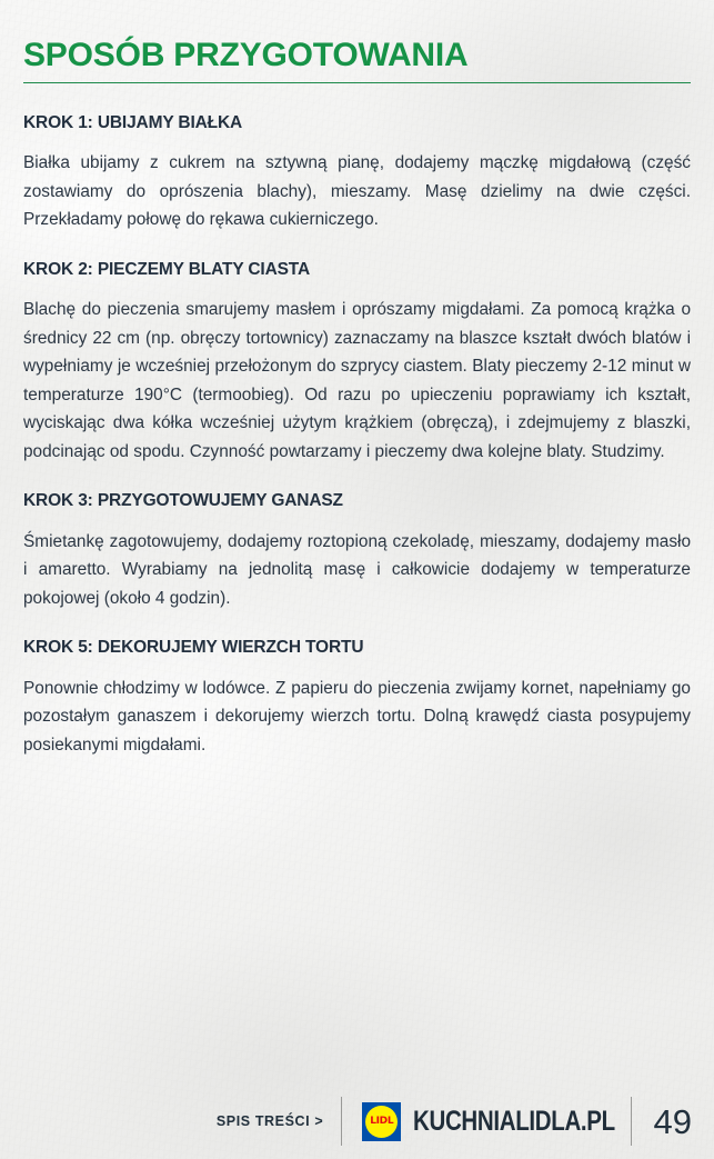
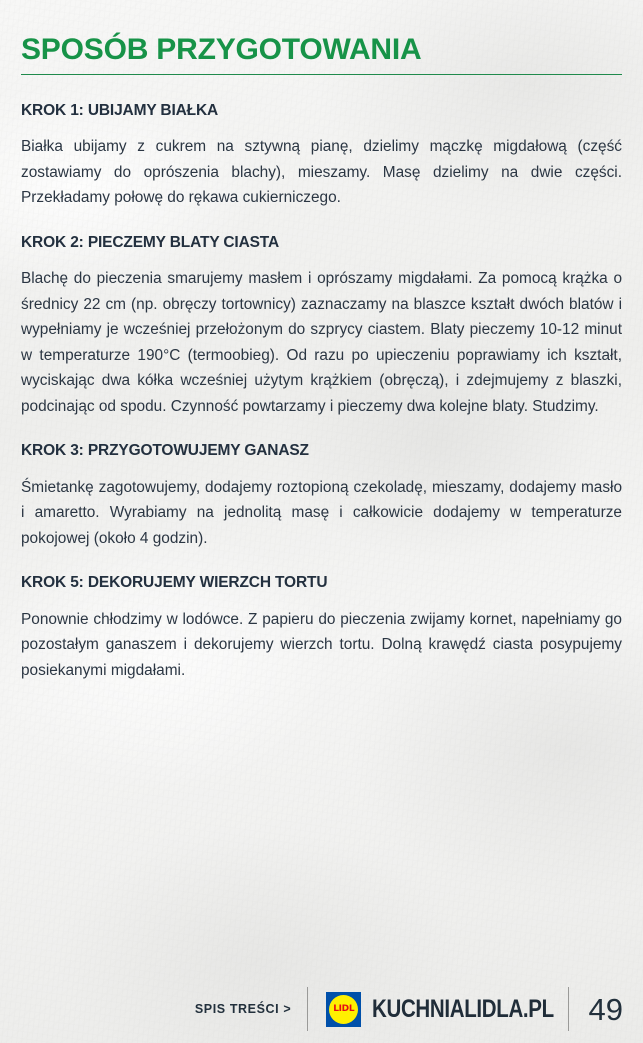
  SPOSÓB PRZYGOTOWANIA
  KROK 1: UBIJAMY BIAŁKA
- Białka ubijamy z cukrem na sztywną pianę, dodajemy mączkę migdałową (część zostawiamy do oprószenia blachy), mieszamy. Masę dzielimy na dwie części. Przekładamy połowę do rękawa cukierniczego.
+ Białka ubijamy z cukrem na sztywną pianę, dzielimy mączkę migdałową (część zostawiamy do oprószenia blachy), mieszamy. Masę dzielimy na dwie części. Przekładamy połowę do rękawa cukierniczego.
  KROK 2: PIECZEMY BLATY CIASTA
- Blachę do pieczenia smarujemy masłem i oprószamy migdałami. Za pomocą krążka o średnicy 22 cm (np. obręczy tortownicy) zaznaczamy na blaszce kształt dwóch blatów i wypełniamy je wcześniej przełożonym do szprycy ciastem. Blaty pieczemy 2-12 minut w temperaturze 190°C (termoobieg). Od razu po upieczeniu poprawiamy ich kształt, wyciskając dwa kółka wcześniej użytym krążkiem (obręczą), i zdejmujemy z blaszki, podcinając od spodu. Czynność powtarzamy i pieczemy dwa kolejne blaty. Studzimy.
+ Blachę do pieczenia smarujemy masłem i oprószamy migdałami. Za pomocą krążka o średnicy 22 cm (np. obręczy tortownicy) zaznaczamy na blaszce kształt dwóch blatów i wypełniamy je wcześniej przełożonym do szprycy ciastem. Blaty pieczemy 10-12 minut w temperaturze 190°C (termoobieg). Od razu po upieczeniu poprawiamy ich kształt, wyciskając dwa kółka wcześniej użytym krążkiem (obręczą), i zdejmujemy z blaszki, podcinając od spodu. Czynność powtarzamy i pieczemy dwa kolejne blaty. Studzimy.
  KROK 3: PRZYGOTOWUJEMY GANASZ
  Śmietankę zagotowujemy, dodajemy roztopioną czekoladę, mieszamy, dodajemy masło i amaretto. Wyrabiamy na jednolitą masę i całkowicie dodajemy w temperaturze pokojowej (około 4 godzin).
  KROK 5: DEKORUJEMY WIERZCH TORTU
  Ponownie chłodzimy w lodówce. Z papieru do pieczenia zwijamy kornet, napełniamy go pozostałym ganaszem i dekorujemy wierzch tortu. Dolną krawędź ciasta posypujemy posiekanymi migdałami.
  SPIS TREŚCI >
  LIDL
  KUCHNIALIDLA.PL
  49
